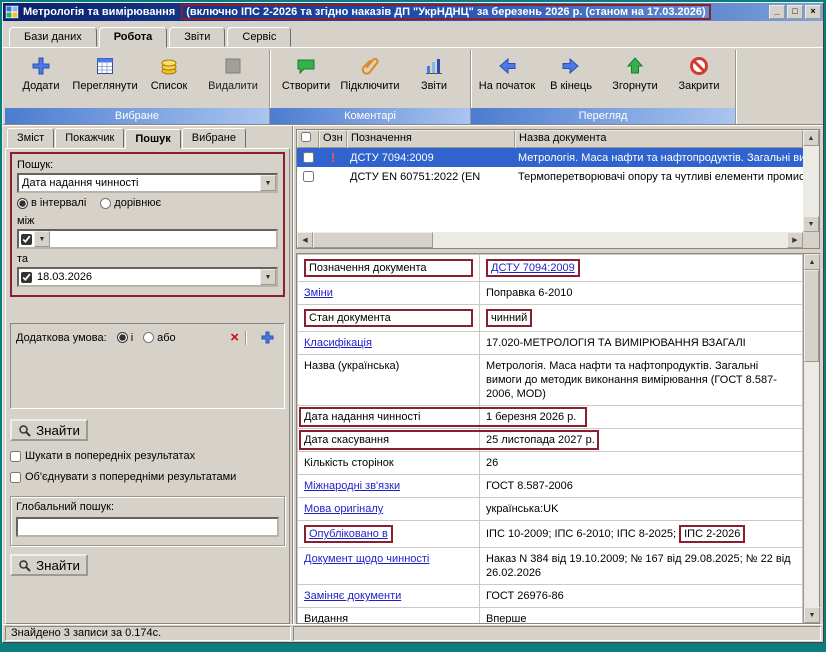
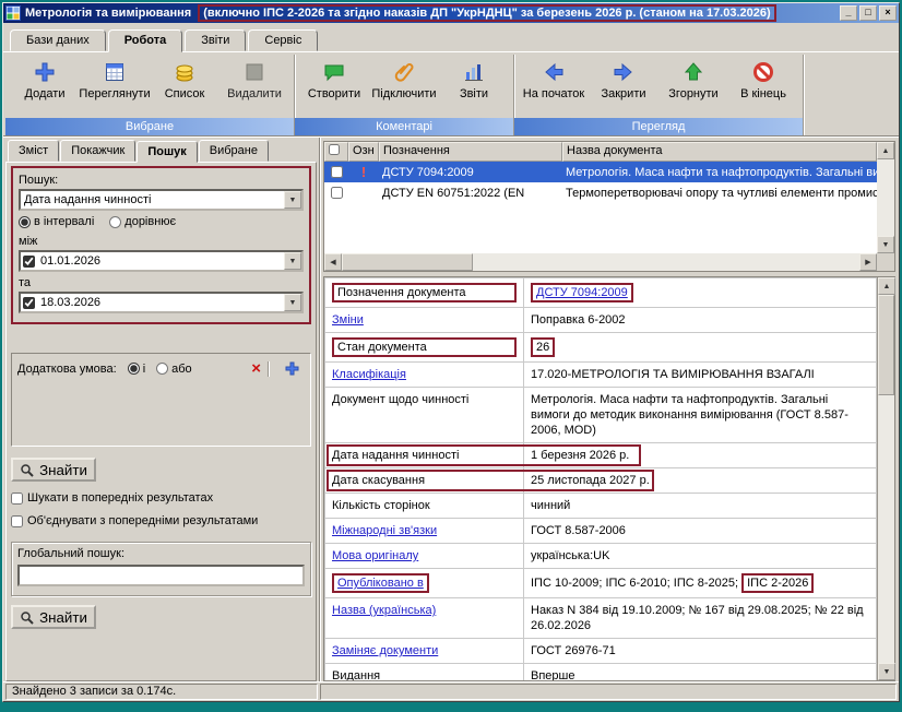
  Метрологія та вимірювання
  (включно ІПС 2-2026 та згідно наказів ДП "УкрНДНЦ" за березень 2026 р. (станом на 17.03.2026)
  _
  □
  ×
  Бази даних
  Робота
  Звіти
  Сервіс
  Додати
  Переглянути
  Список
  Видалити
  Вибране
  Створити
  Підключити
  Звіти
  Коментарі
  На початок
- В кінець
+ Закрити
  Згорнути
- Закрити
+ В кінець
  Перегляд
  Зміст
  Покажчик
  Пошук
  Вибране
  Пошук:
  Дата надання чинності
  в інтервалі
  дорівнює
  між
+ 01.01.2026
  та
  18.03.2026
  Додаткова умова:
  і
  або
  ×
  Знайти
  Шукати в попередніх результатах
  Об'єднувати з попередніми результатами
  Глобальний пошук:
  Знайти
  Озн
  Позначення
  Назва документа
  !
  ДСТУ 7094:2009
  Метрологія. Маса нафти та нафтопродуктів. Загальні в
  ДСТУ EN 60751:2022 (EN
  Термоперетворювачі опору та чутливі елементи промис
  Позначення документа	ДСТУ 7094:2009
- Зміни	Поправка 6-2010
+ Зміни	Поправка 6-2002
- Стан документа	чинний
+ Стан документа	26
  Класифікація	17.020-МЕТРОЛОГІЯ ТА ВИМІРЮВАННЯ ВЗАГАЛІ
- Назва (українська)	Метрологія. Маса нафти та нафтопродуктів. Загальні вимоги до методик виконання вимірювання (ГОСТ 8.587-2006, MOD)
+ Документ щодо чинності	Метрологія. Маса нафти та нафтопродуктів. Загальні вимоги до методик виконання вимірювання (ГОСТ 8.587-2006, MOD)
  Дата надання чинності	1 березня 2026 р.
  Дата скасування	25 листопада 2027 р.
- Кількість сторінок	26
+ Кількість сторінок	чинний
  Міжнародні зв'язки	ГОСТ 8.587-2006
  Мова оригіналу	українська:UK
  Опубліковано в	ІПС 10-2009; ІПС 6-2010; ІПС 8-2025; ІПС 2-2026
- Документ щодо чинності	Наказ N 384 від 19.10.2009; № 167 від 29.08.2025; № 22 від 26.02.2026
+ Назва (українська)	Наказ N 384 від 19.10.2009; № 167 від 29.08.2025; № 22 від 26.02.2026
- Заміняє документи	ГОСТ 26976-86
+ Заміняє документи	ГОСТ 26976-71
  Видання	Вперше
  Знайдено 3 записи за 0.174с.
